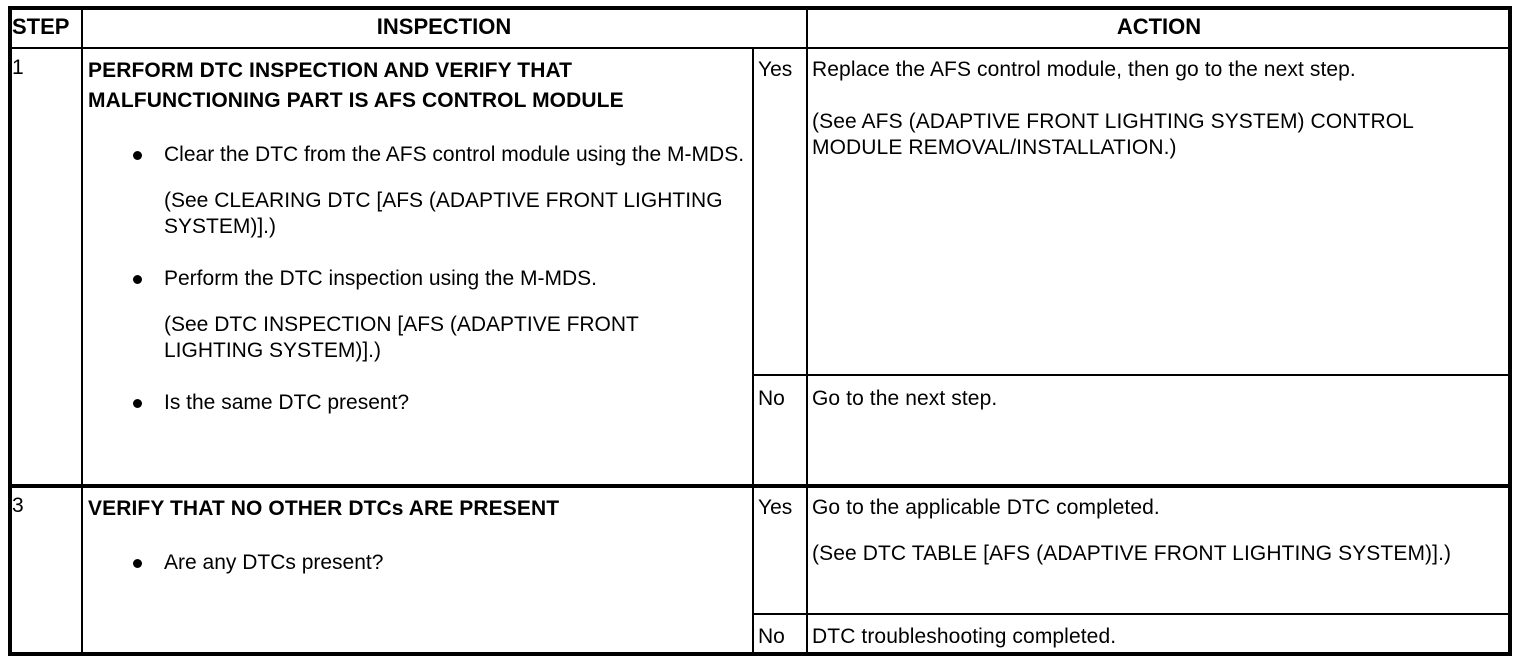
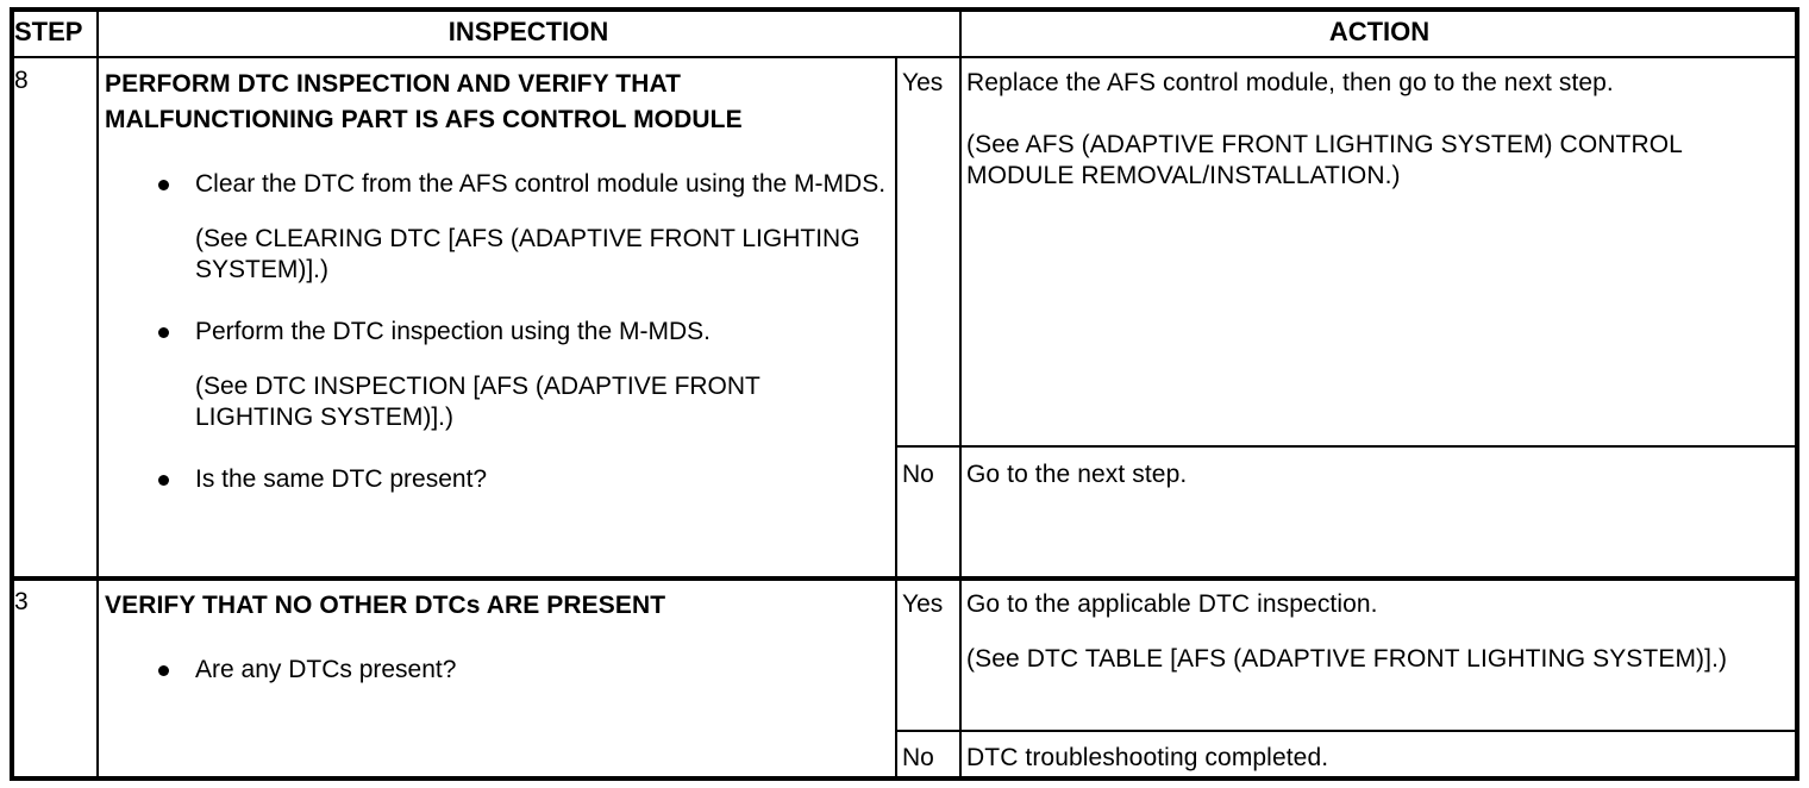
  STEP
  INSPECTION
  ACTION
- 1
+ 8
  PERFORM DTC INSPECTION AND VERIFY THAT MALFUNCTIONING PART IS AFS CONTROL MODULE
  Clear the DTC from the AFS control module using the M-MDS.
  (See CLEARING DTC [AFS (ADAPTIVE FRONT LIGHTING SYSTEM)].)
  Perform the DTC inspection using the M-MDS.
  (See DTC INSPECTION [AFS (ADAPTIVE FRONT LIGHTING SYSTEM)].)
  Is the same DTC present?
  Yes
  Replace the AFS control module, then go to the next step.
  (See AFS (ADAPTIVE FRONT LIGHTING SYSTEM) CONTROL MODULE REMOVAL/INSTALLATION.)
  No
  Go to the next step.
  3
  VERIFY THAT NO OTHER DTCs ARE PRESENT
  Are any DTCs present?
  Yes
- Go to the applicable DTC completed.
+ Go to the applicable DTC inspection.
  (See DTC TABLE [AFS (ADAPTIVE FRONT LIGHTING SYSTEM)].)
  No
  DTC troubleshooting completed.
